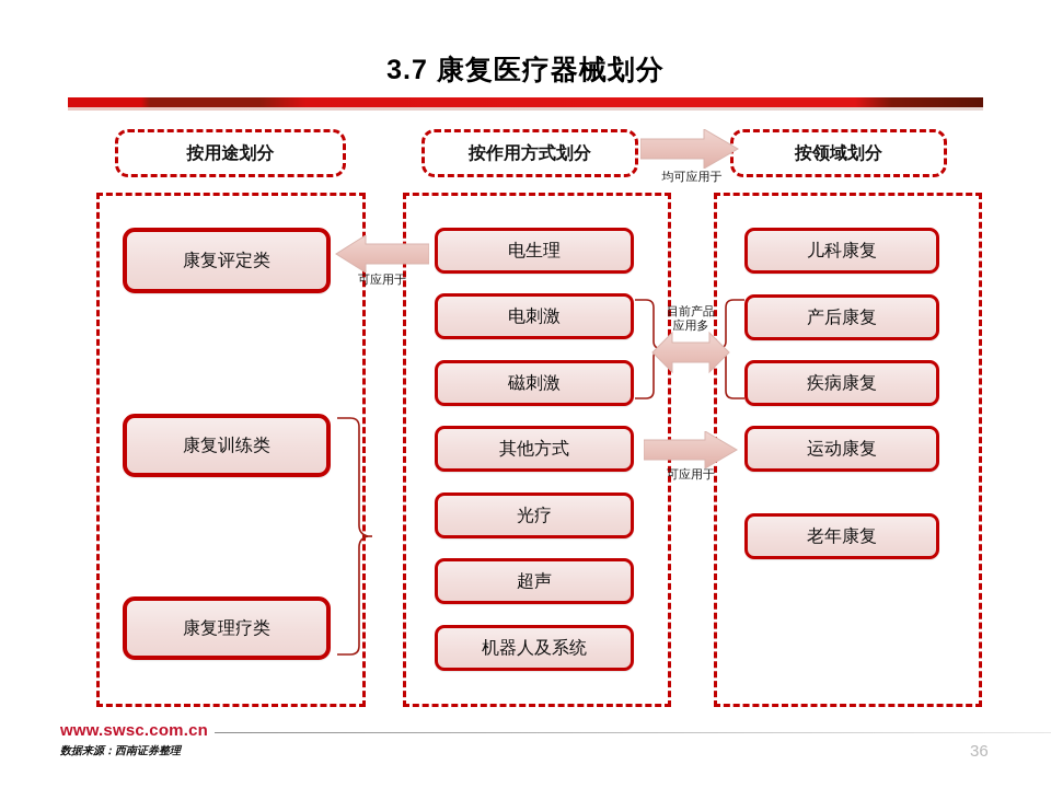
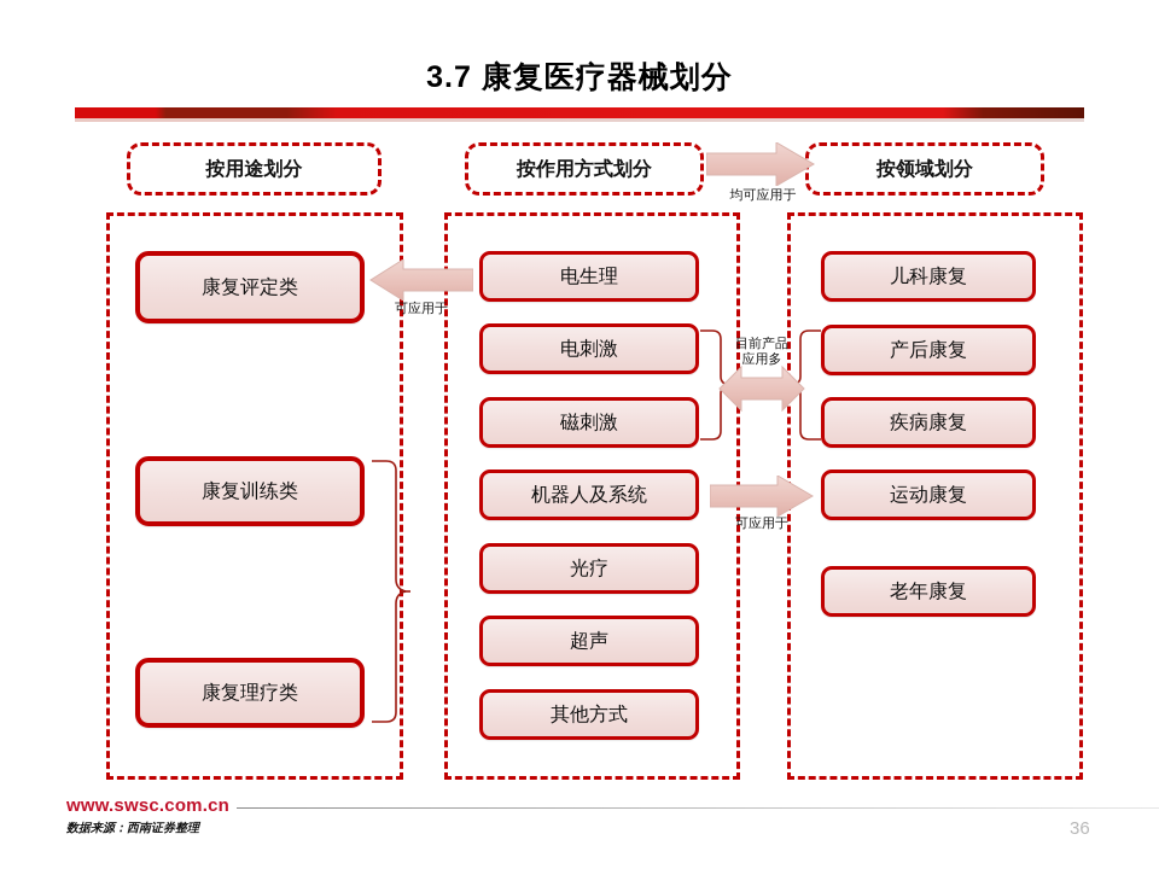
  3.7 康复医疗器械划分
  按用途划分
  按作用方式划分
  按领域划分
  康复评定类
  康复训练类
  康复理疗类
  电生理
  电刺激
  磁刺激
- 其他方式
+ 机器人及系统
  光疗
  超声
- 机器人及系统
+ 其他方式
  儿科康复
  产后康复
  疾病康复
  运动康复
  老年康复
  均可应用于
  可应用于
  目前产品
  应用多
  可应用于
  www.swsc.com.cn
  数据来源：西南证券整理
  36
